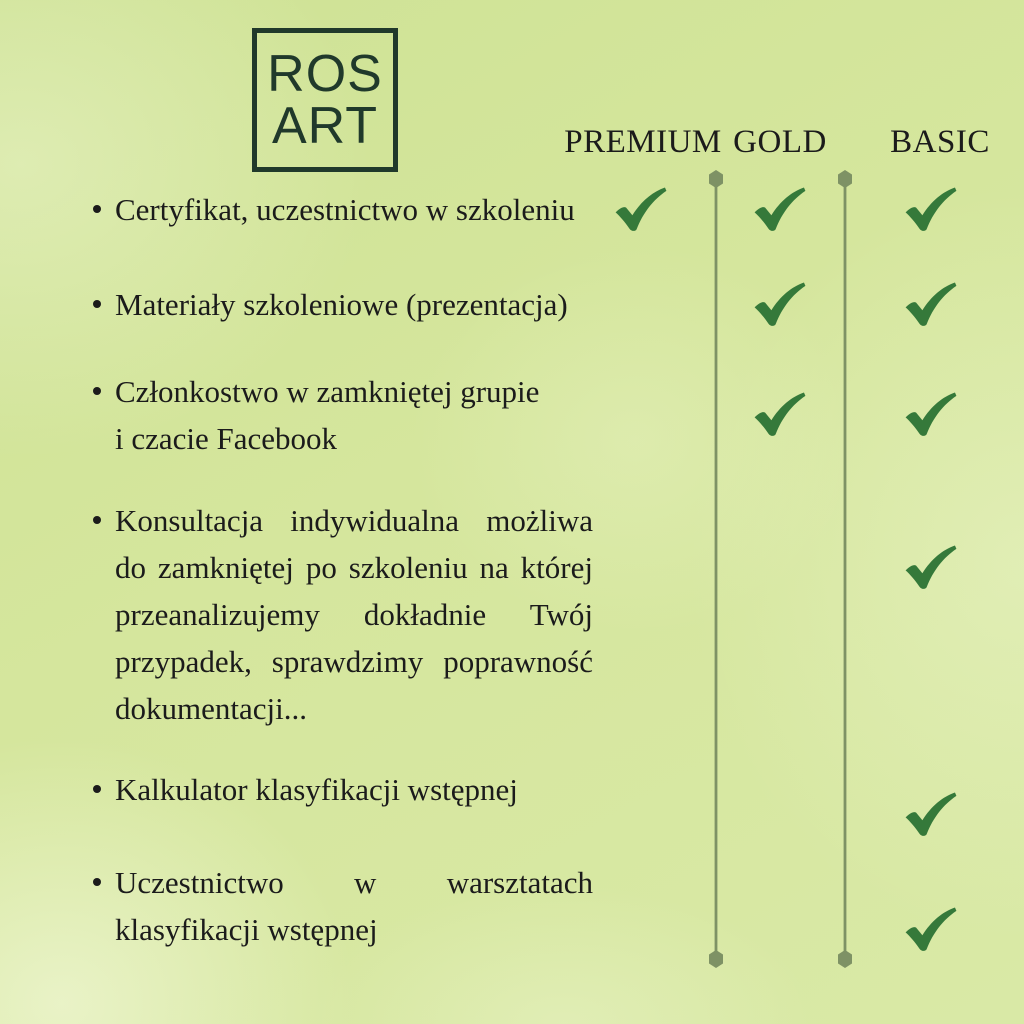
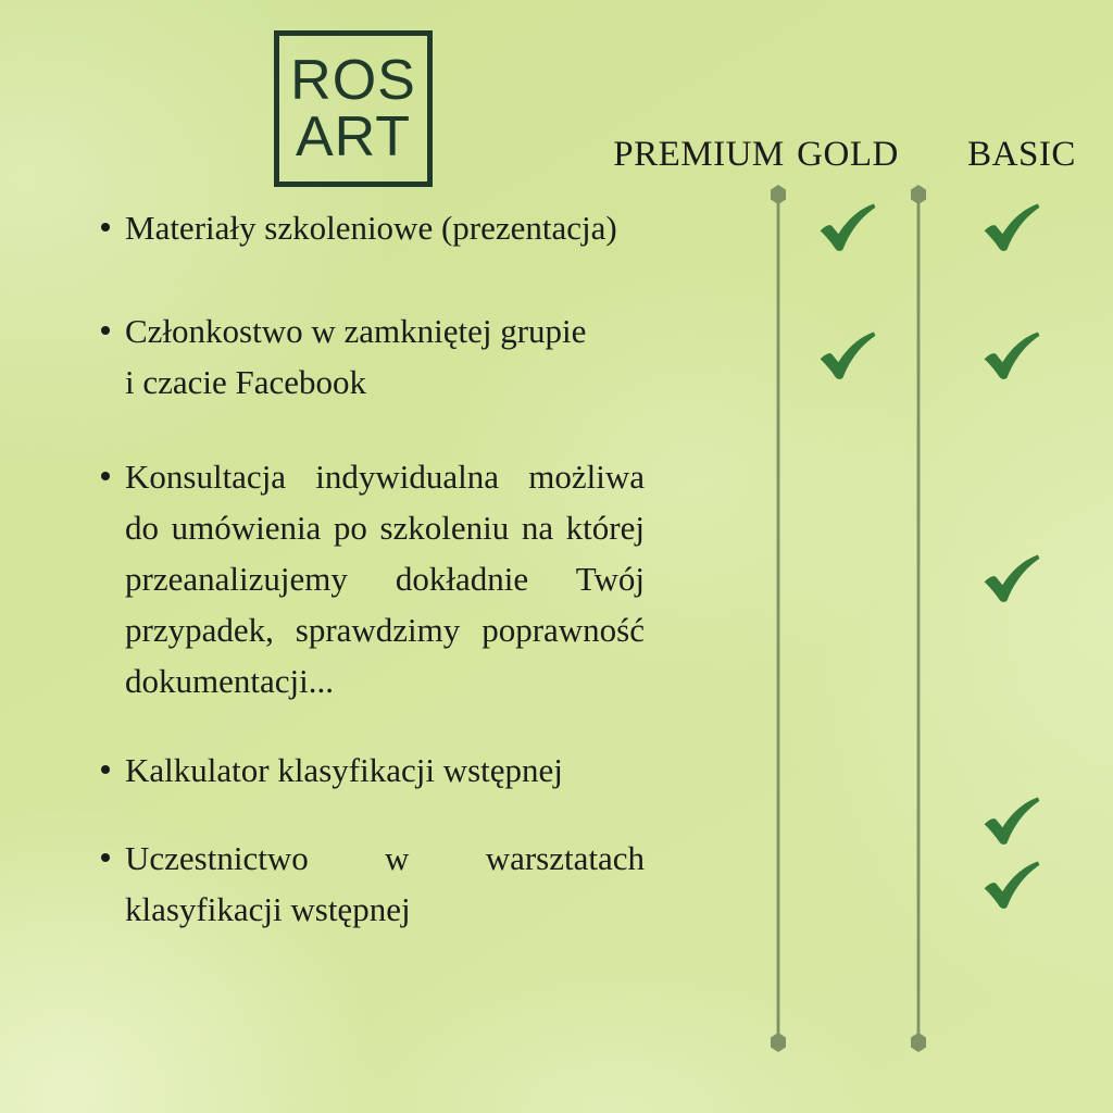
  ROS
  ART
  PREMIUM
  GOLD
  BASIC
- Certyfikat, uczestnictwo w szkoleniu
  Materiały szkoleniowe (prezentacja)
  Członkostwo w zamkniętej grupie
  i czacie Facebook
  Konsultacja indywidualna możliwa
- do zamkniętej po szkoleniu na której
+ do umówienia po szkoleniu na której
  przeanalizujemy dokładnie Twój
  przypadek, sprawdzimy poprawność
  dokumentacji...
  Kalkulator klasyfikacji wstępnej
  Uczestnictwo w warsztatach
  klasyfikacji wstępnej
